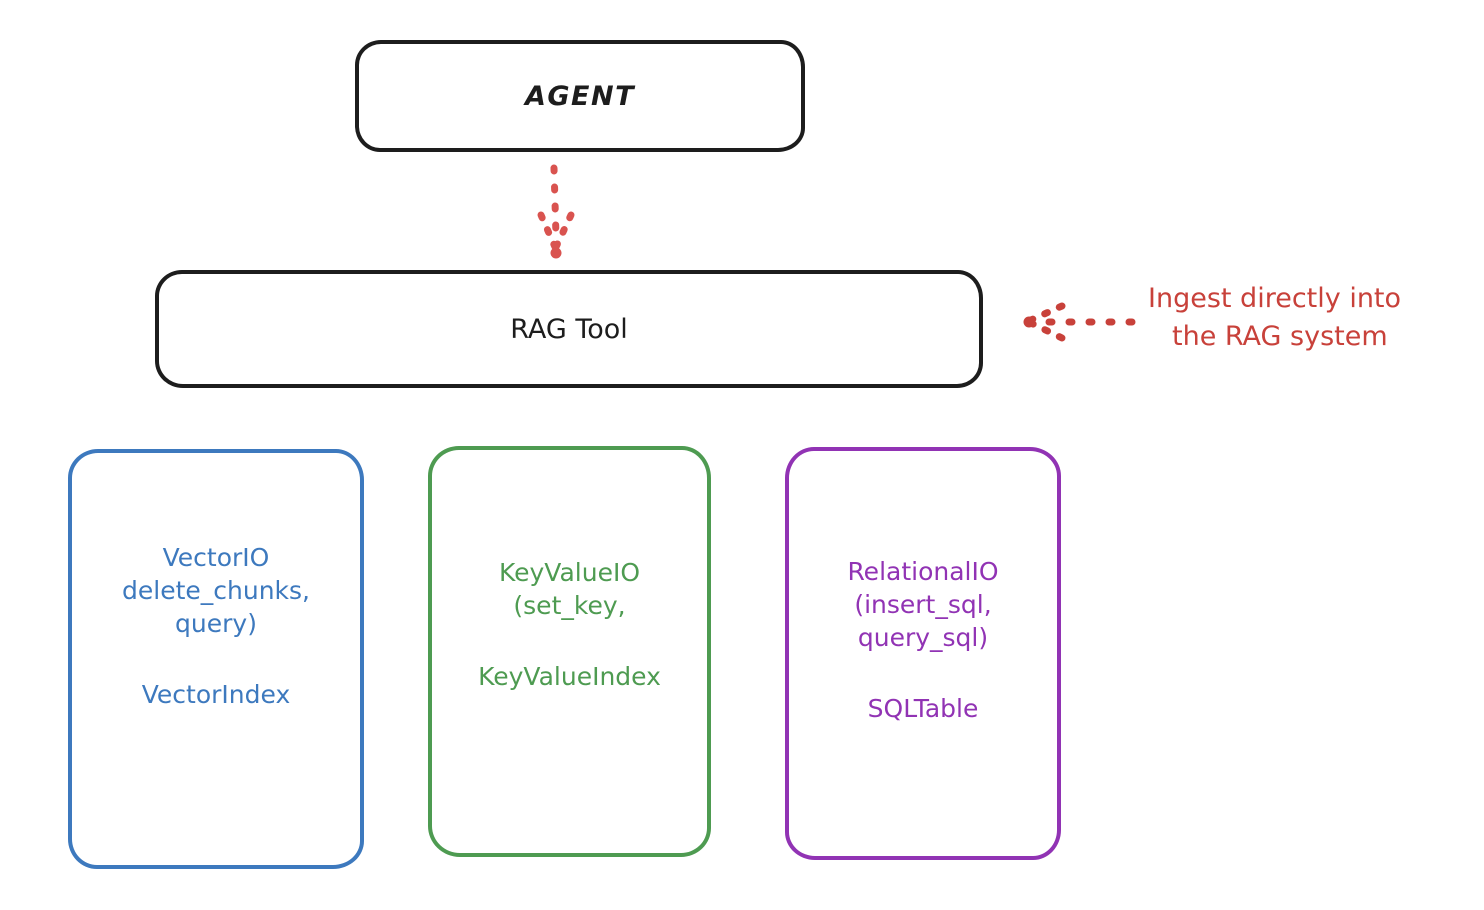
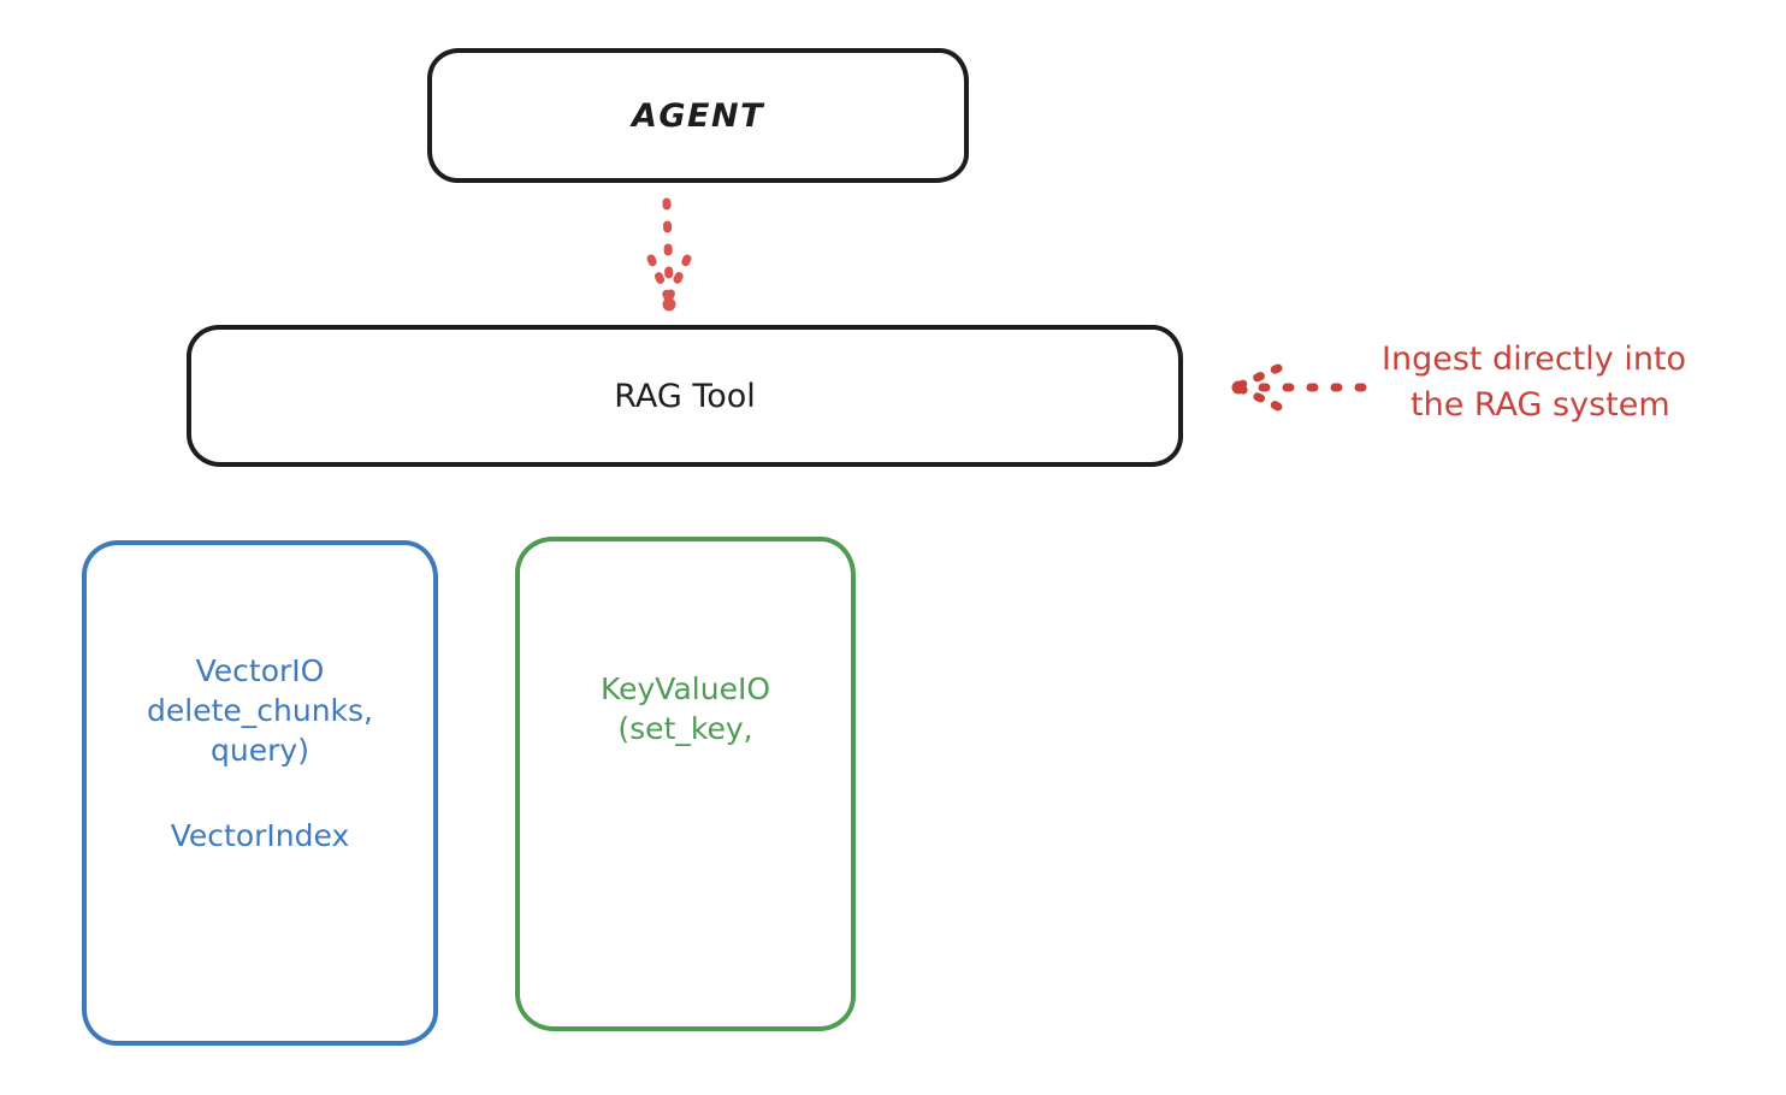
  AGENT
  RAG Tool
  VectorIO
  delete_chunks,
  query)
  VectorIndex
  KeyValueIO
  (set_key,
- KeyValueIndex
- RelationalIO
- (insert_sql,
- query_sql)
- SQLTable
  Ingest directly into
  the RAG system
